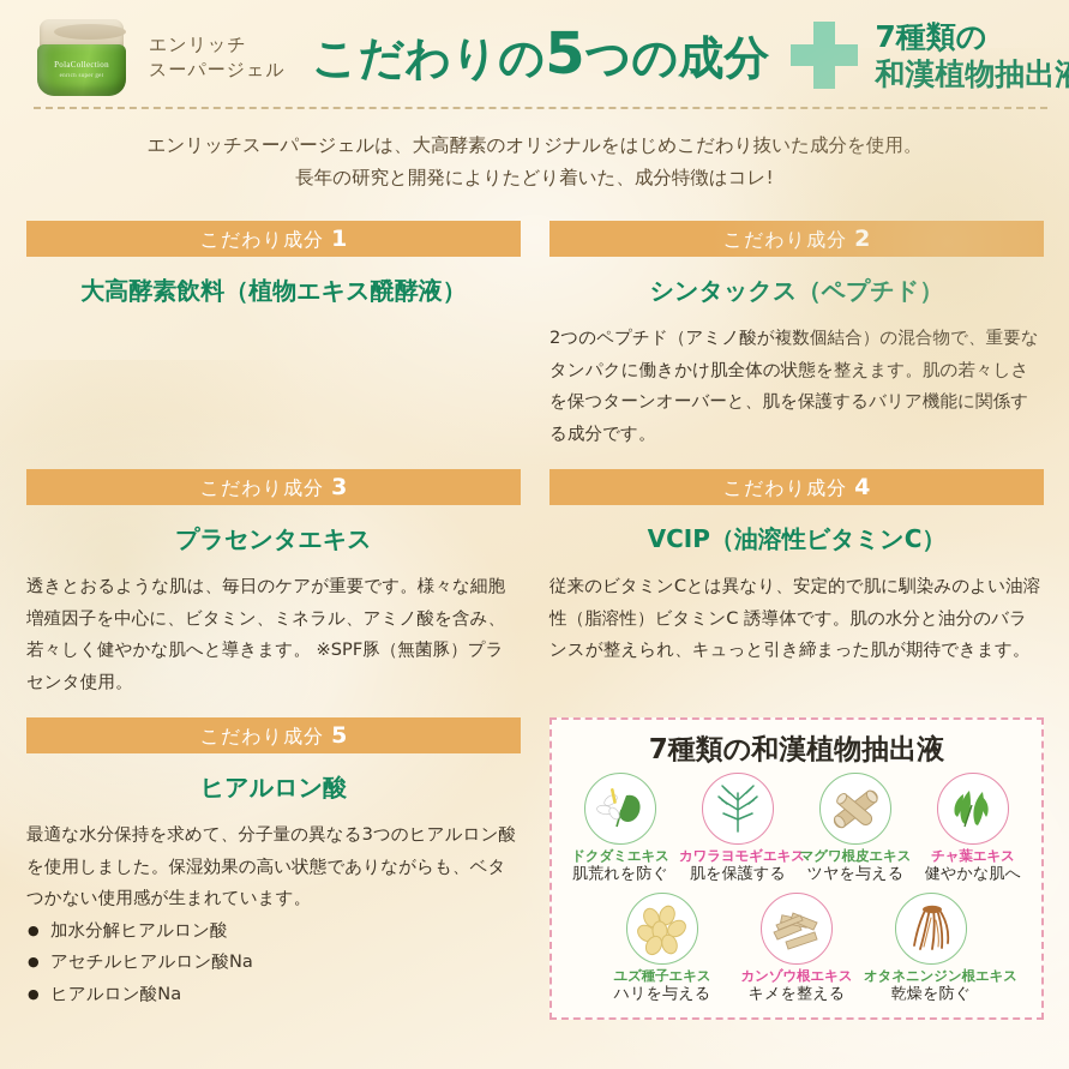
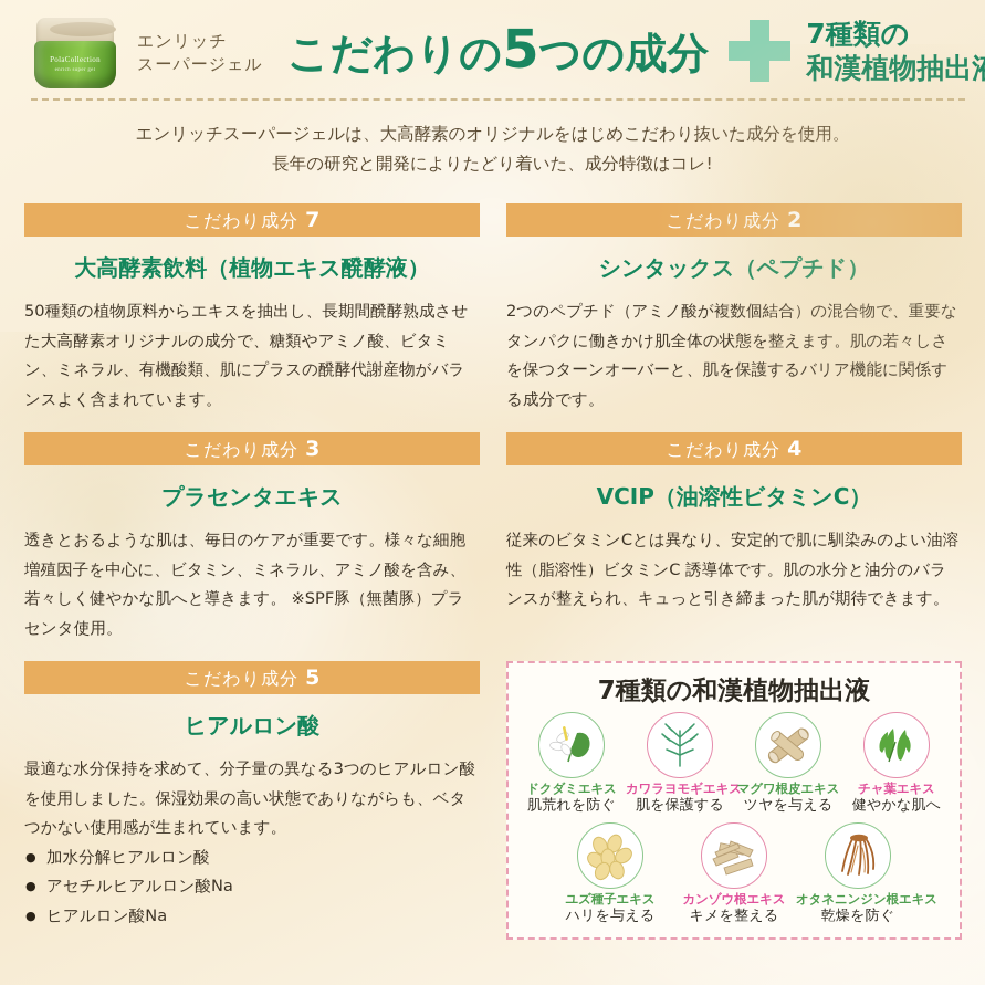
  PolaCollection
  エンリッチ
  スーパージェル
  こだわりの5つの成
  7種類の
  エンリッチスーパージェルは、大高酵素のオリジナルをはじめこだ
  長年の研究と開発によりたどり着いた、成分特徴
- こだわり成分 1
+ こだわり成分 7
  大高酵素飲料（植物エキス醗酵液）
+ 50種類の植物原料からエキスを抽出し、長期間醗酵熟成させた大高酵素オリジナルの成分で、糖類やアミノ酸、ビタミン、ミネラル、有機酸類、肌にプラスの醗酵代謝産物がバランスよく含まれています。
  こだわり成分 3
  プラセンタエキス
  透きとおるような肌は、毎日のケアが重要です。様々な細胞増殖因子を中心に、ビタミン、ミネラル、アミノ酸を含み、若々しく健やかな肌へと導きます。 ※SPF豚（無菌豚）プラセンタ使用。
  こだわり成分 4
  VCIP（油溶性ビタミンC）
  従来のビタミンCとは異なり、安定的で肌に馴染みのよい油溶性（脂溶性）ビタミンC 誘導体です。肌の水分と油分のバランスが整えられ、キュっと引き締まった肌が期待できます。
  こだわり成分 5
  ヒアルロン酸
  最適な水分保持を求めて、分子量の異なる3つのヒアルロン酸を使用しました。保湿効果の高い状態でありながらも、ベタつかない使用感が生まれています。
  加水分解ヒアルロン酸
  アセチルヒアルロン酸Na
  ヒアルロン酸Na
  7種類の和漢植物抽出液
  ドクダミエキス
  肌荒れを防ぐ
  カワラヨモギエキ
  肌を保護する
  マグワ根皮エキス
  ツヤを与える
  チャ葉エキス
  健やかな肌へ
  ユズ種子エキス
  ハリを与える
  カンゾウ根エキス
  キメを整える
  オタネニンジン根エキス
  乾燥を防ぐ
